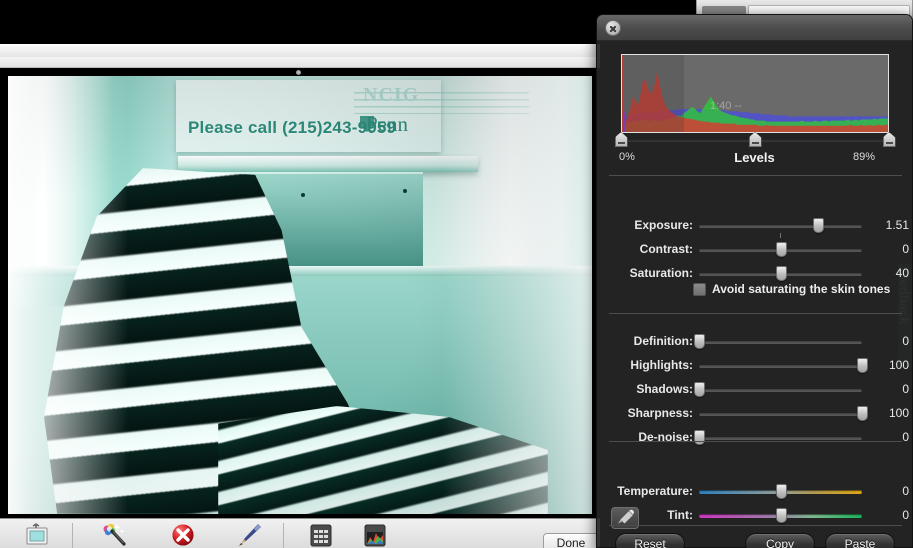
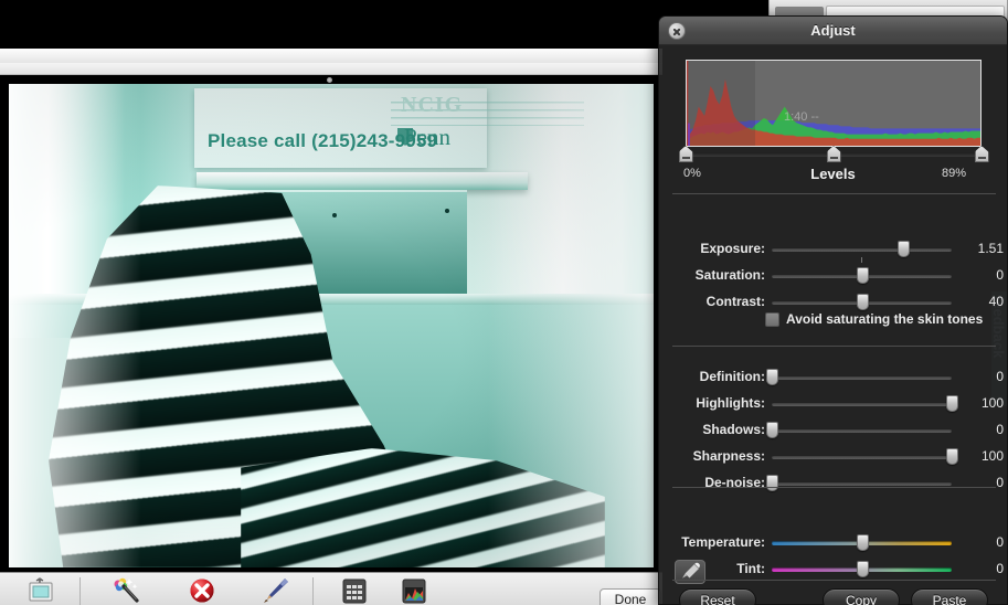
  Done
+ Adjust
  1:40 --
  0%
  Levels
  89%
  Exposure:
  1.51
- Contrast:
+ Saturation:
  0
- Saturation:
+ Contrast:
  40
  Avoid saturating the skin tones
  Definition:
  0
  Highlights:
  100
  Shadows:
  0
  Sharpness:
  100
  De-noise:
  0
  Temperature:
  0
  Tint:
  0
  Reset
  Copy
  Paste
